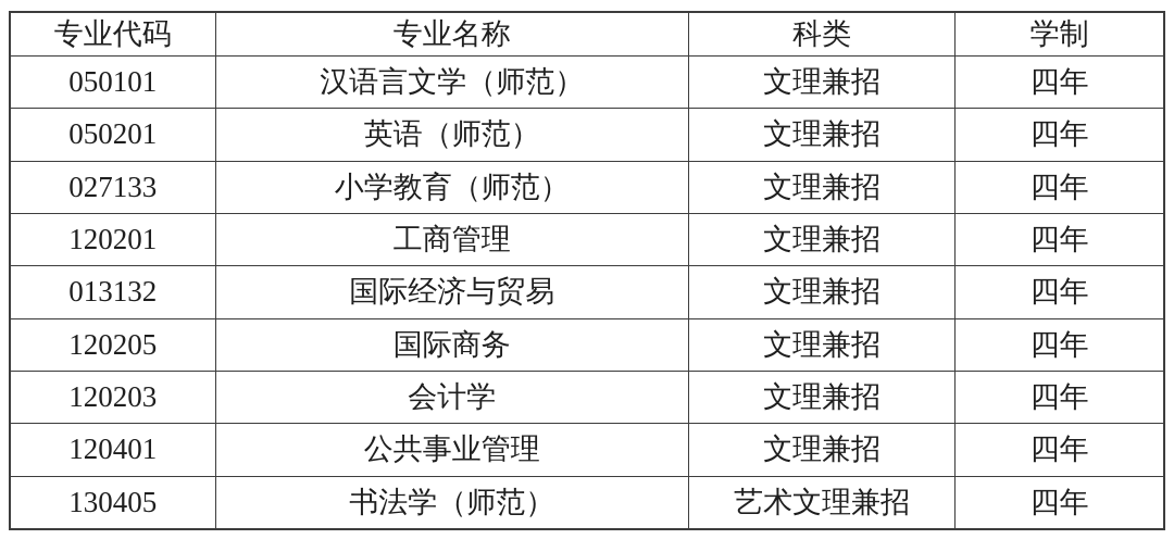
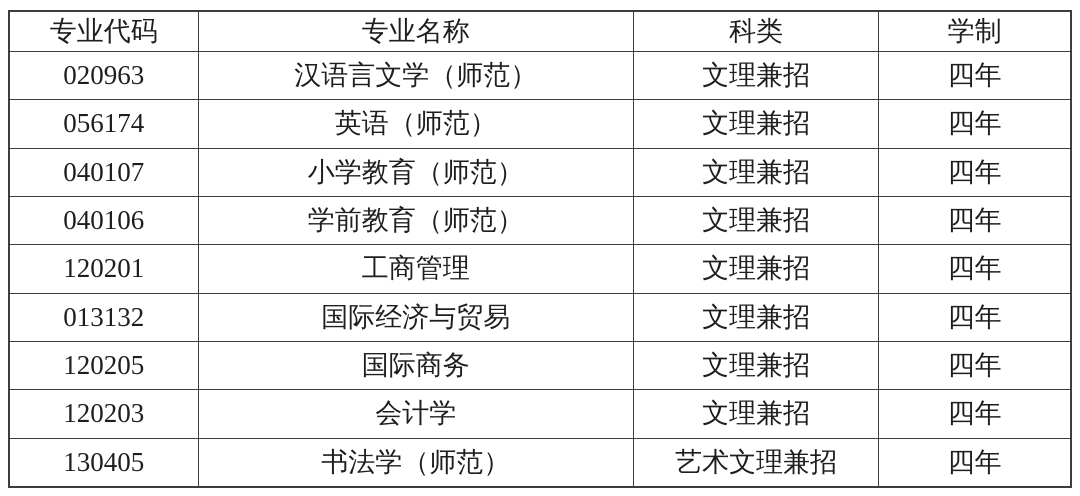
  专业代码	专业名称	科类	学制
- 050101	汉语言文学（师范）	文理兼招	四年
+ 020963	汉语言文学（师范）	文理兼招	四年
- 050201	英语（师范）	文理兼招	四年
+ 056174	英语（师范）	文理兼招	四年
- 027133	小学教育（师范）	文理兼招	四年
+ 040107	小学教育（师范）	文理兼招	四年
+ 040106	学前教育（师范）	文理兼招	四年
  120201	工商管理	文理兼招	四年
  013132	国际经济与贸易	文理兼招	四年
  120205	国际商务	文理兼招	四年
  120203	会计学	文理兼招	四年
- 120401	公共事业管理	文理兼招	四年
  130405	书法学（师范）	艺术文理兼招	四年
